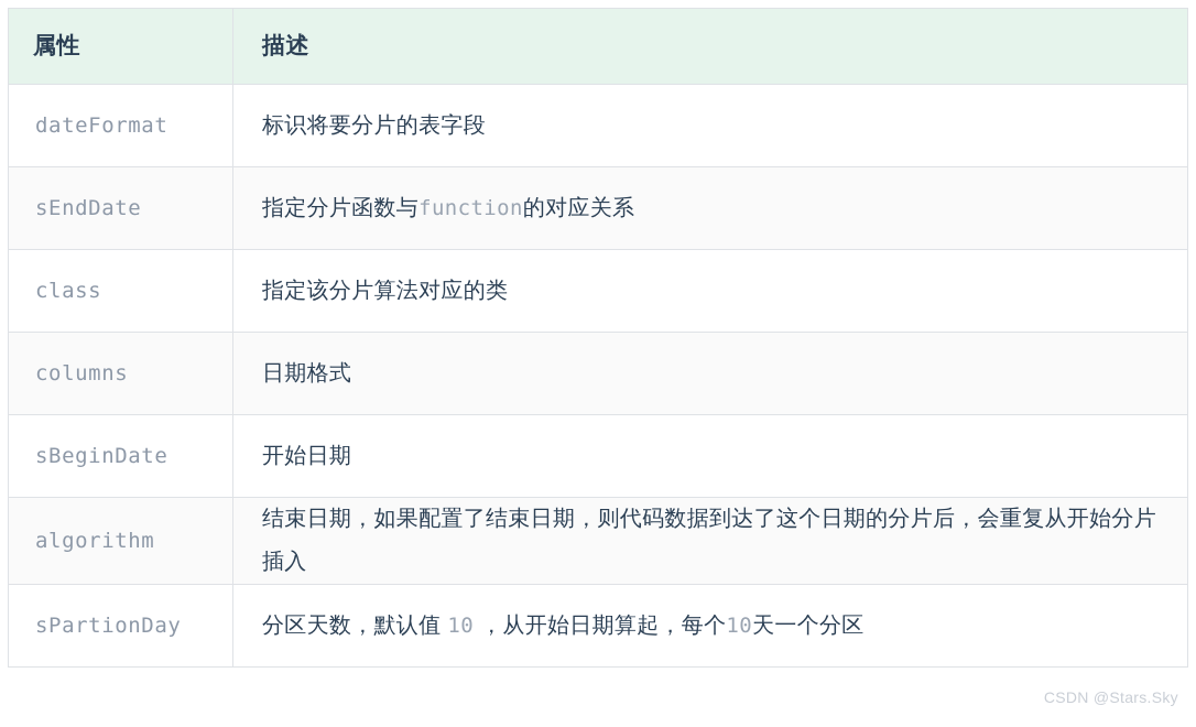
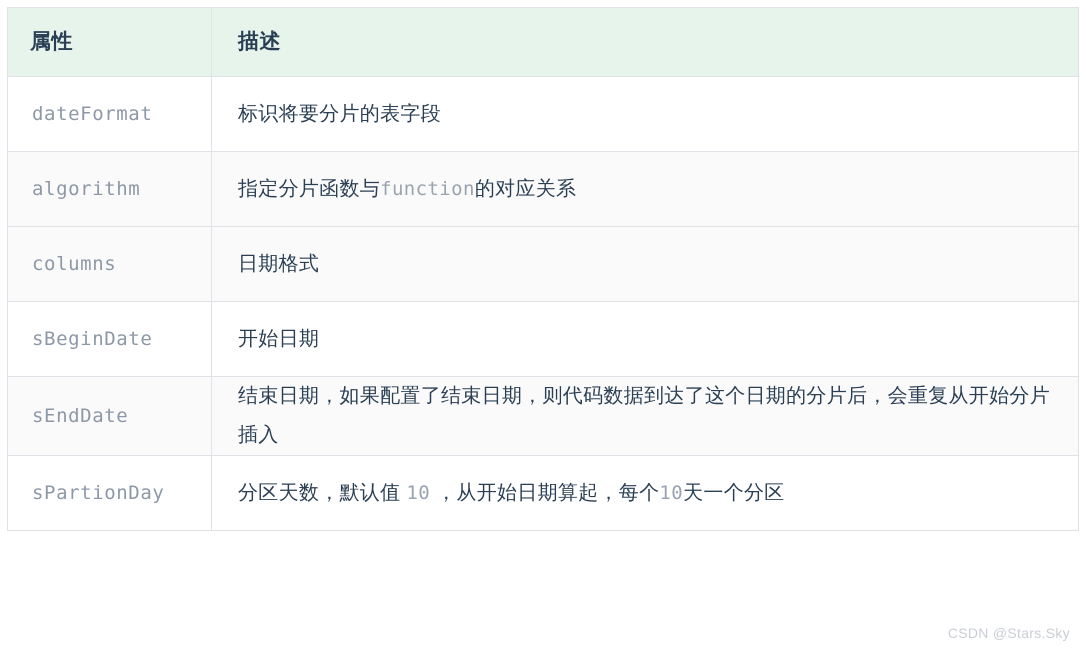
  属性	描述
  dateFormat	标识将要分片的表字段
- sEndDate	指定分片函数与function的对应关系
+ algorithm	指定分片函数与function的对应关系
- class	指定该分片算法对应的类
  columns	日期格式
  sBeginDate	开始日期
- algorithm	结束日期，如果配置了结束日期，则代码数据到达了这个日期的分片后，会重复从开始分片插入
+ sEndDate	结束日期，如果配置了结束日期，则代码数据到达了这个日期的分片后，会重复从开始分片插入
  sPartionDay	分区天数，默认值 10 ，从开始日期算起，每个10天一个分区
  CSDN @Stars.Sky
